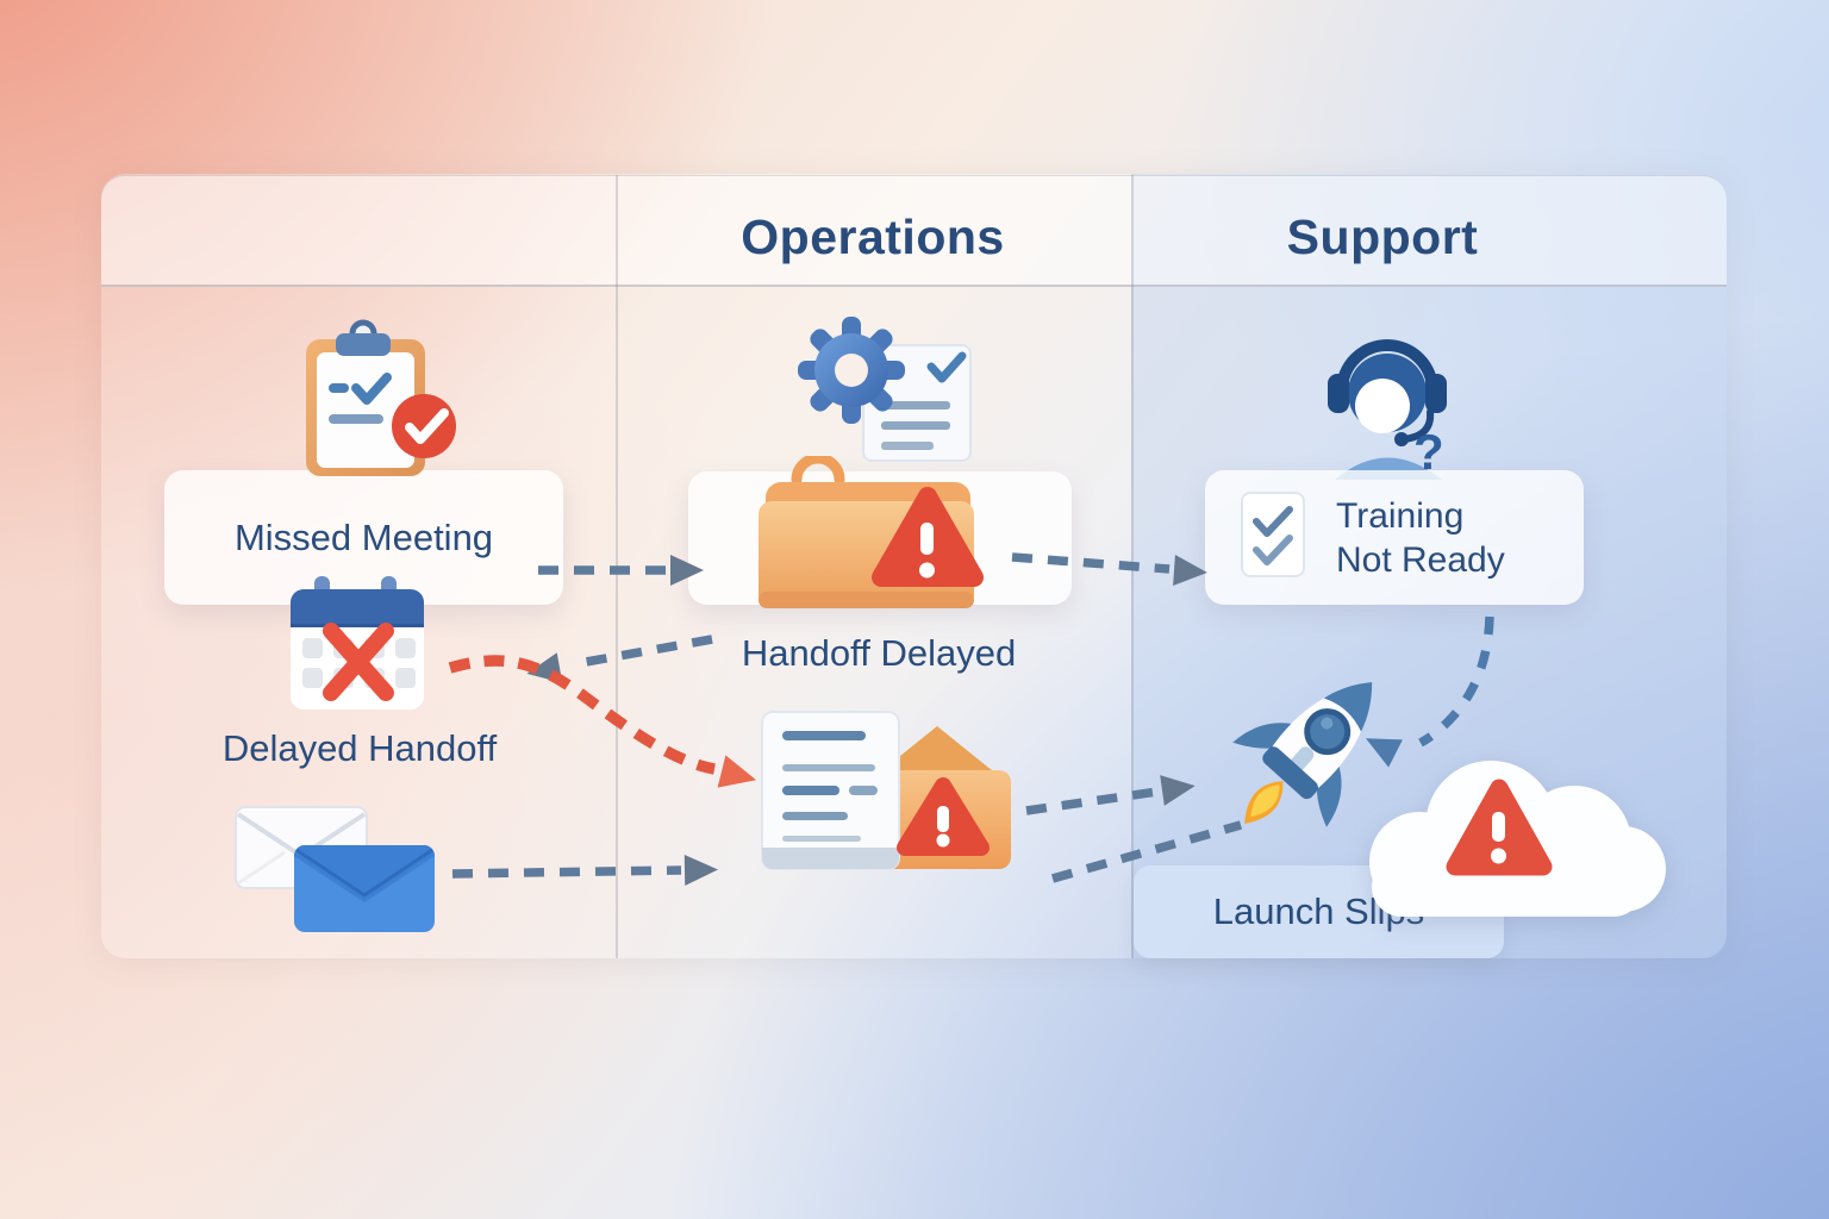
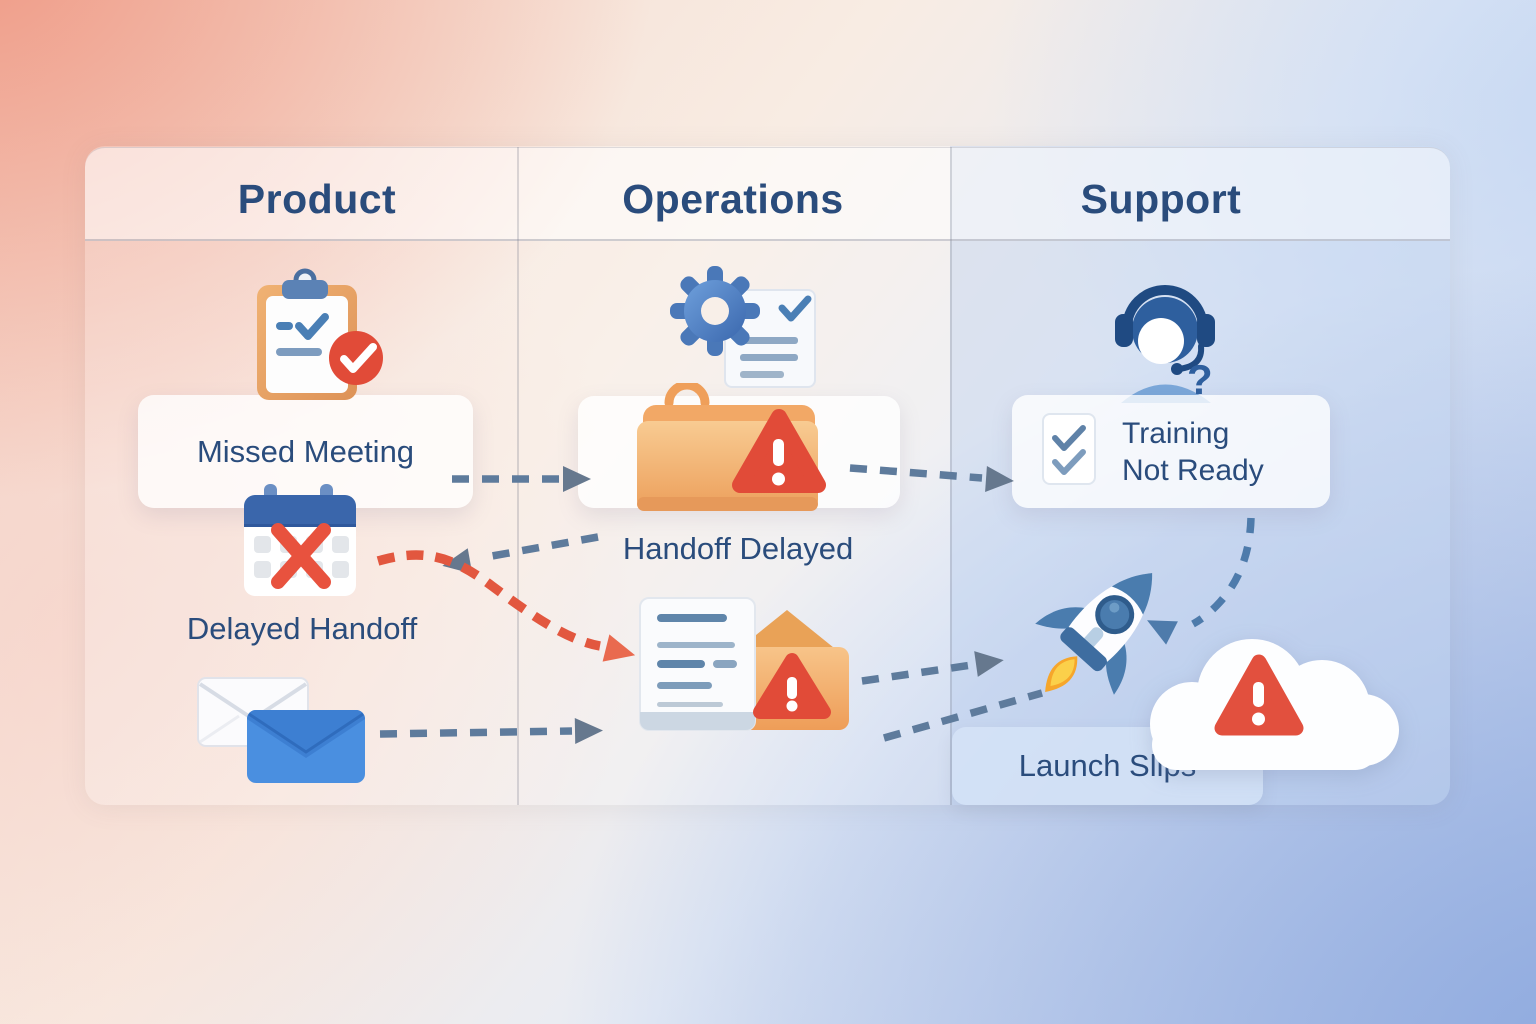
+ Product
  Operations
  Support
  ?
  Missed Meeting
  Training
  Not Ready
  Launch Sli
  Delayed Handoff
  Handoff Delayed
